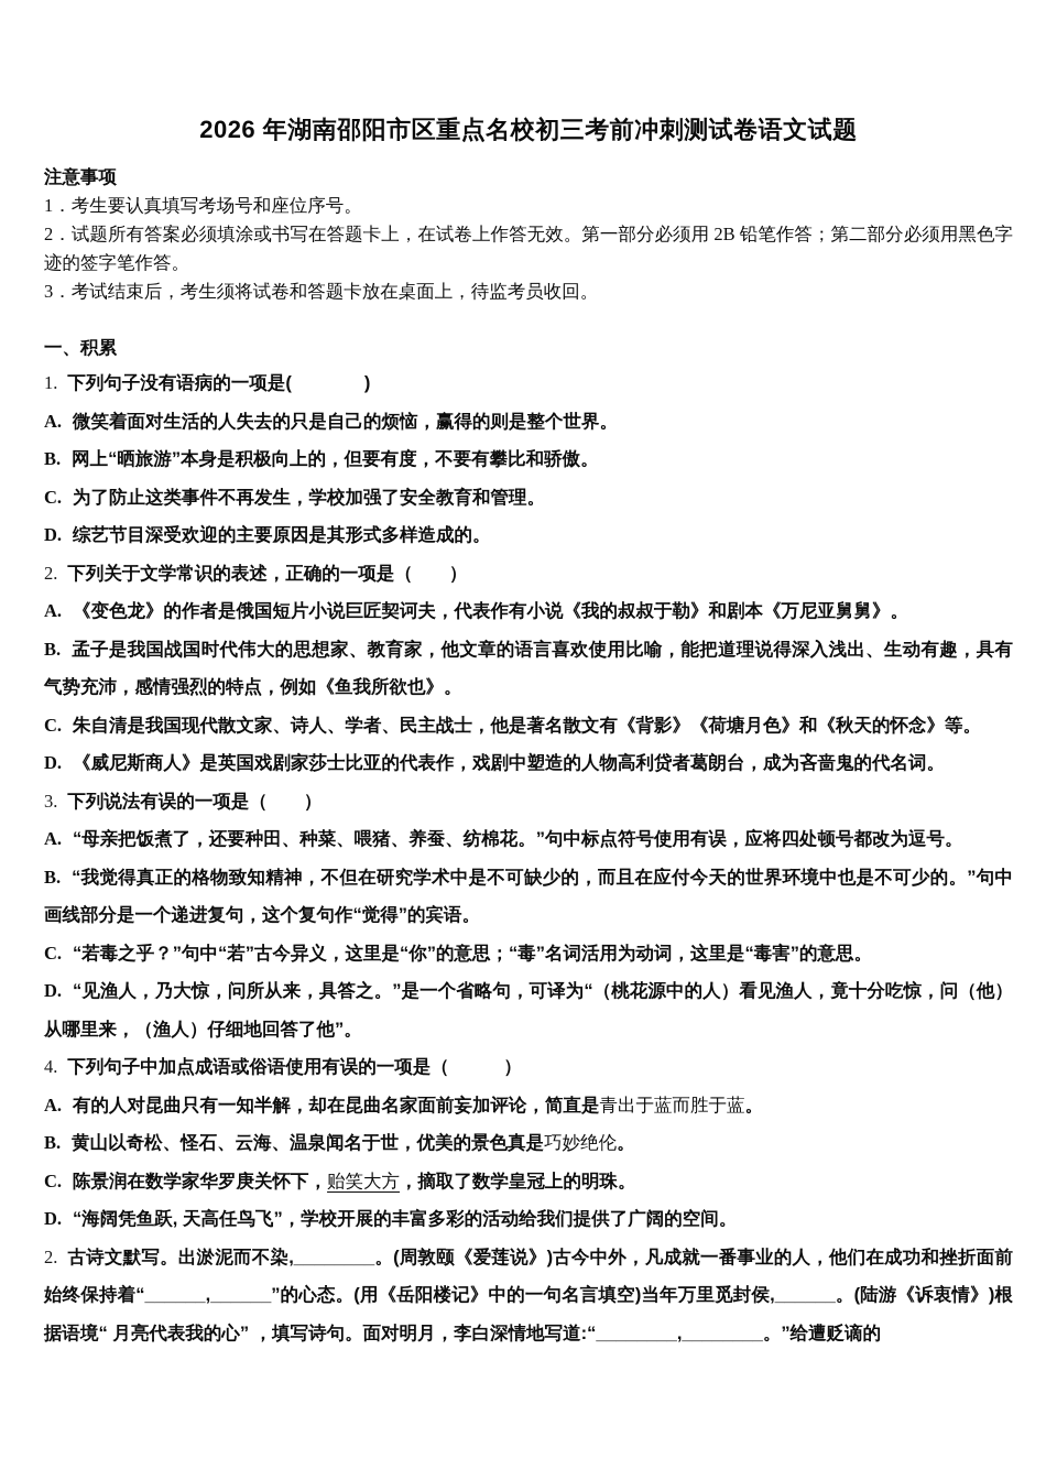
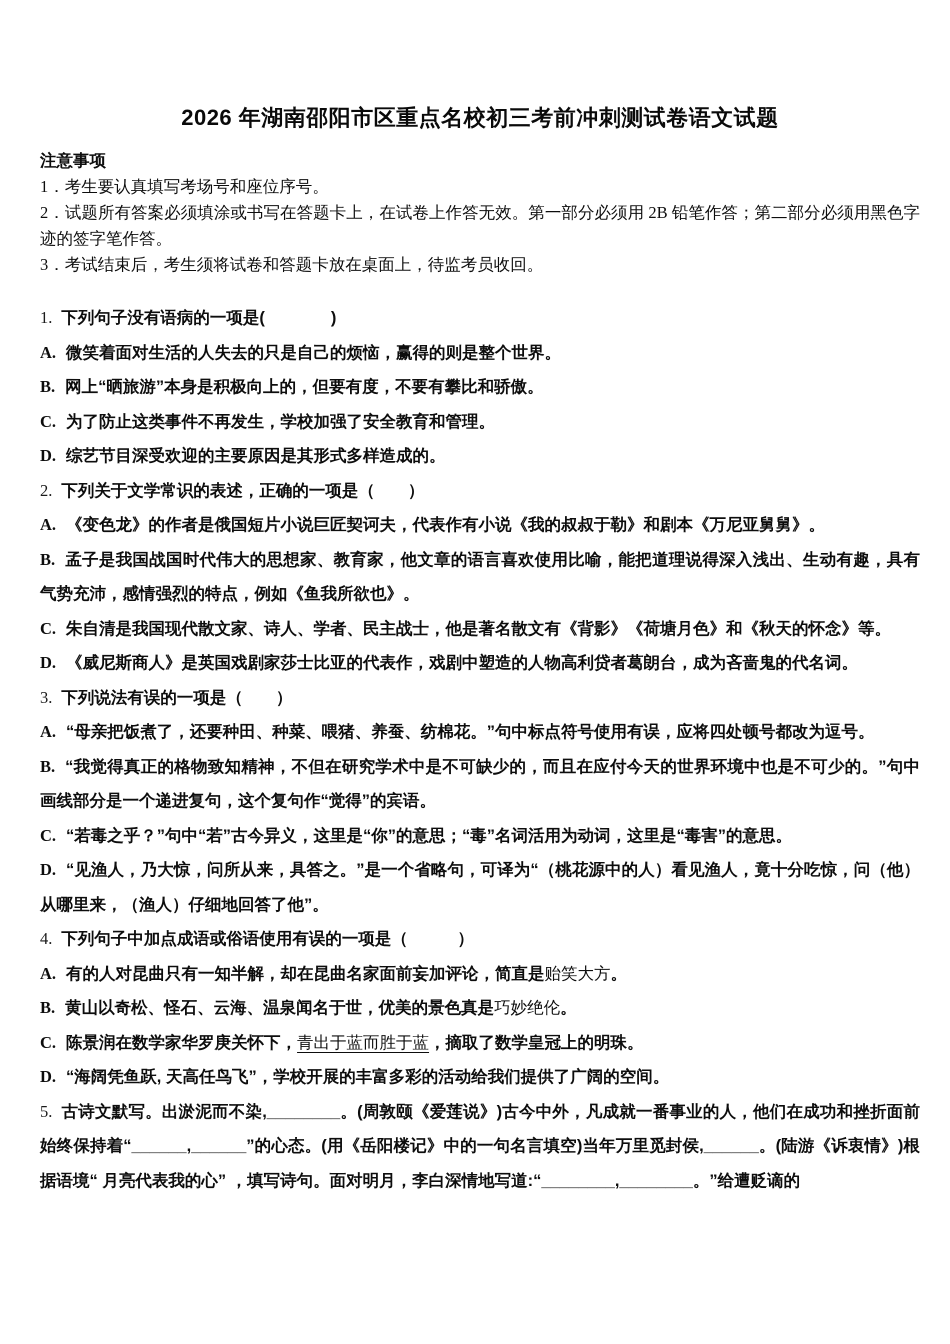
  2026 年湖南邵阳市区重点名校初三考前冲刺测试卷语文试题
  注意事项
  1．考生要认真填写考场号和座位序号。
  2．试题所有答案必须填涂或书写在答题卡上，在试卷上作答无效。第一部分必须用 2B 铅笔作答；第二部分必须用黑色字迹的签字笔作答。
  3．考试结束后，考生须将试卷和答题卡放在桌面上，待监考员收回。
- 一、积累
  1. 下列句子没有语病的一项是( )
  A. 微笑着面对生活的人失去的只是自己的烦恼，赢得的则是整个世界。
  B. 网上“晒旅游”本身是积极向上的，但要有度，不要有攀比和骄傲。
  C. 为了防止这类事件不再发生，学校加强了安全教育和管理。
  D. 综艺节目深受欢迎的主要原因是其形式多样造成的。
  2. 下列关于文学常识的表述，正确的一项是（ ）
  A. 《变色龙》的作者是俄国短片小说巨匠契诃夫，代表作有小说《我的叔叔于勒》和剧本《万尼亚舅舅》。
  B. 孟子是我国战国时代伟大的思想家、教育家，他文章的语言喜欢使用比喻，能把道理说得深入浅出、生动有趣，具有气势充沛，感情强烈的特点，例如《鱼我所欲也》。
  C. 朱自清是我国现代散文家、诗人、学者、民主战士，他是著名散文有《背影》《荷塘月色》和《秋天的怀念》等。
  D. 《威尼斯商人》是英国戏剧家莎士比亚的代表作，戏剧中塑造的人物高利贷者葛朗台，成为吝啬鬼的代名词。
  3. 下列说法有误的一项是（ ）
  A. “母亲把饭煮了，还要种田、种菜、喂猪、养蚕、纺棉花。”句中标点符号使用有误，应将四处顿号都改为逗号。
  B. “我觉得真正的格物致知精神，不但在研究学术中是不可缺少的，而且在应付今天的世界环境中也是不可少的。”句中画线部分是一个递进复句，这个复句作“觉得”的宾语。
  C. “若毒之乎？”句中“若”古今异义，这里是“你”的意思；“毒”名词活用为动词，这里是“毒害”的意思。
  D. “见渔人，乃大惊，问所从来，具答之。”是一个省略句，可译为“（桃花源中的人）看见渔人，竟十分吃惊，问（他）从哪里来，（渔人）仔细地回答了他”。
  4. 下列句子中加点成语或俗语使用有误的一项是（ ）
- A. 有的人对昆曲只有一知半解，却在昆曲名家面前妄加评论，简直是青出于蓝而胜于蓝。
+ A. 有的人对昆曲只有一知半解，却在昆曲名家面前妄加评论，简直是贻笑大方。
  B. 黄山以奇松、怪石、云海、温泉闻名于世，优美的景色真是巧妙绝伦。
- C. 陈景润在数学家华罗庚关怀下，贻笑大方，摘取了数学皇冠上的明珠。
+ C. 陈景润在数学家华罗庚关怀下，青出于蓝而胜于蓝，摘取了数学皇冠上的明珠。
  D. “海阔凭鱼跃, 天高任鸟飞”，学校开展的丰富多彩的活动给我们提供了广阔的空间。
- 2. 古诗文默写。出淤泥而不染,________。(周敦颐《爱莲说》)古今中外，凡成就一番事业的人，他们在成功和挫折面前始终保持着“______,______”的心态。(用《岳阳楼记》中的一句名言填空)当年万里觅封侯,______。(陆游《诉衷情》)根据语境“ 月亮代表我的心” ，填写诗句。面对明月，李白深情地写道:“________,________。”给遭贬谪的
+ 5. 古诗文默写。出淤泥而不染,________。(周敦颐《爱莲说》)古今中外，凡成就一番事业的人，他们在成功和挫折面前始终保持着“______,______”的心态。(用《岳阳楼记》中的一句名言填空)当年万里觅封侯,______。(陆游《诉衷情》)根据语境“ 月亮代表我的心” ，填写诗句。面对明月，李白深情地写道:“________,________。”给遭贬谪的
